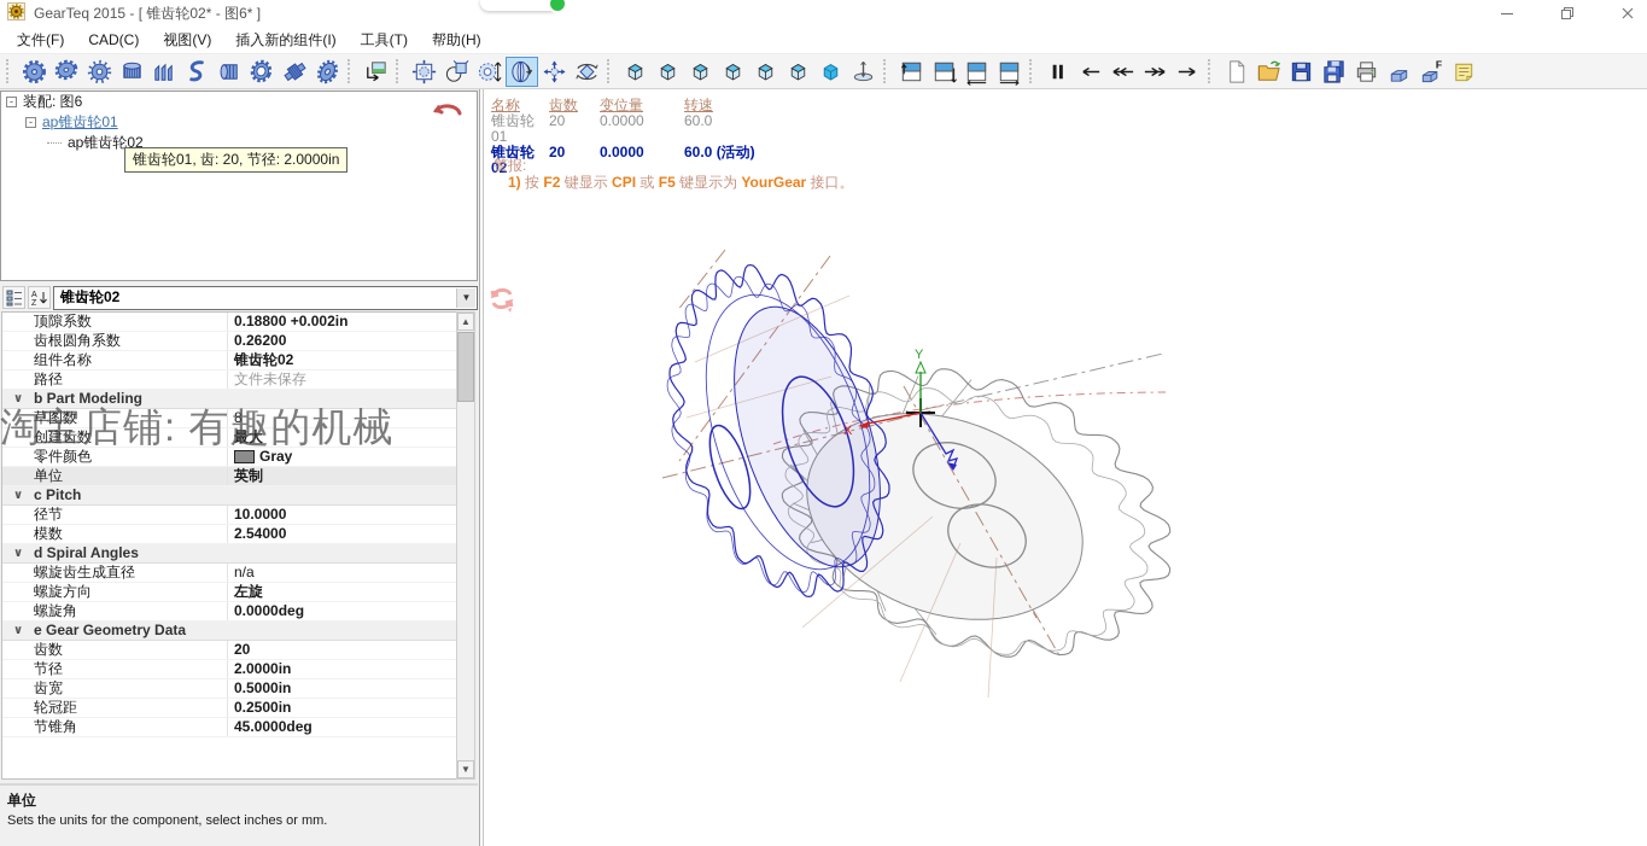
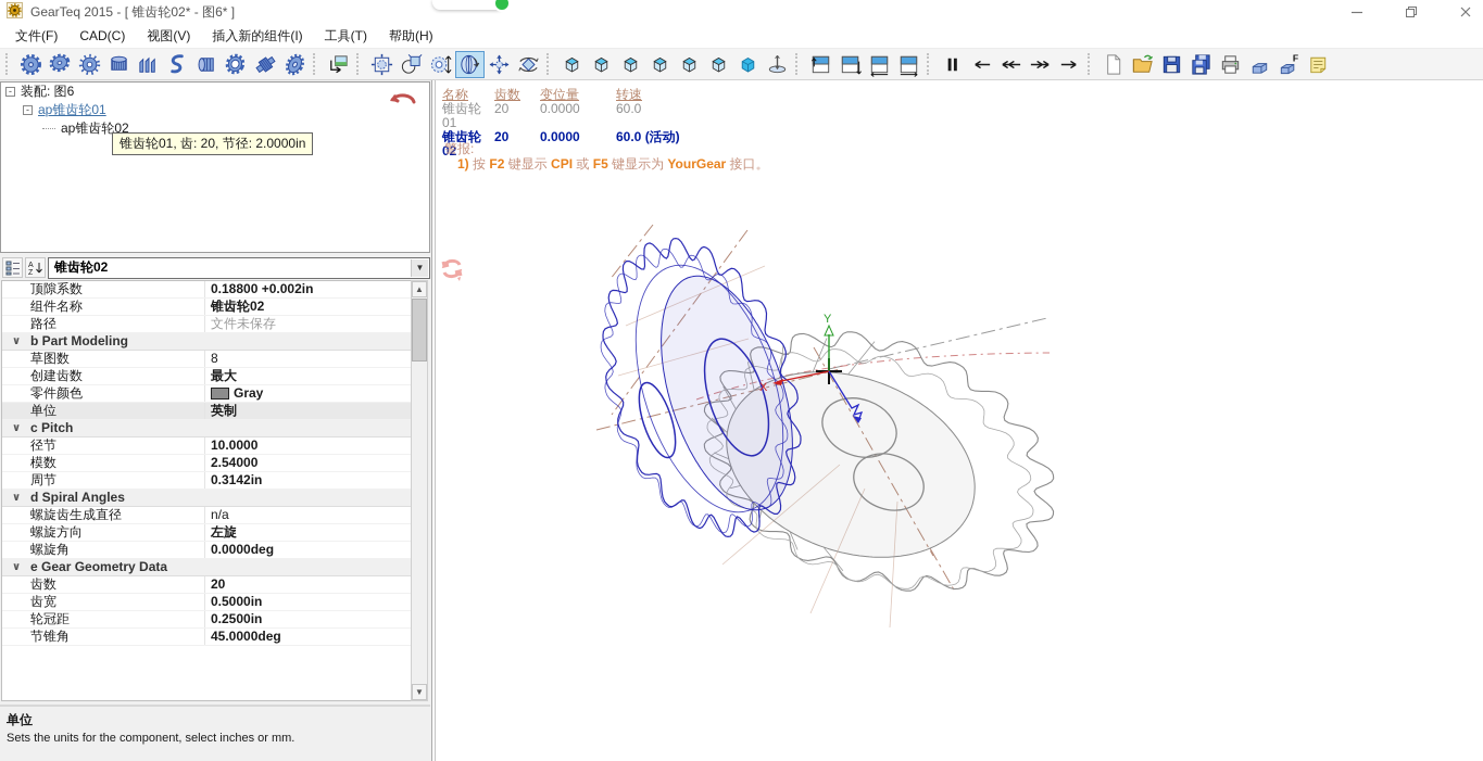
  GearTeq 2015 - [ 锥齿轮02* - 图6* ]
  文件(F)
  CAD(C)
  视图(V)
  插入新的组件(I)
  工具(T)
  帮助(H)
  F
  -
  装配: 图6
  -
  ap锥齿轮01
  ap锥齿轮02
  锥齿轮01, 齿: 20, 节径: 2.0000in
  锥齿轮02
  ▼
  顶隙系数
  0.18800 +0.002in
- 齿根圆角系数
- 0.26200
  组件名称
  锥齿轮02
  路径
  文件未保存
  ∨
  b Part Modeling
  草图数
  8
  创建齿数
  最大
  零件颜色
  Gray
  单位
  英制
  ∨
  c Pitch
  径节
  10.0000
  模数
  2.54000
+ 周节
+ 0.3142in
  ∨
  d Spiral Angles
  螺旋齿生成直径
  n/a
  螺旋方向
  左旋
  螺旋角
  0.0000deg
  ∨
  e Gear Geometry Data
  齿数
  20
- 节径
- 2.0000in
  齿宽
  0.5000in
  轮冠距
  0.2500in
  节锥角
  45.0000deg
- 淘宝店铺: 有趣的机械
  ▲
  ▼
  单位
  Sets the units for the component, select inches or mm.
  名称
  齿数
  变位量
  转速
  锥齿轮01
  20
  0.0000
  60.0
  锥齿轮02
  20
  0.0000
  60.0 (活动)
  警报:
  1) 按 F2 键显示 CPI 或 F5 键显示为 YourGear 接口。
  Y
  X
